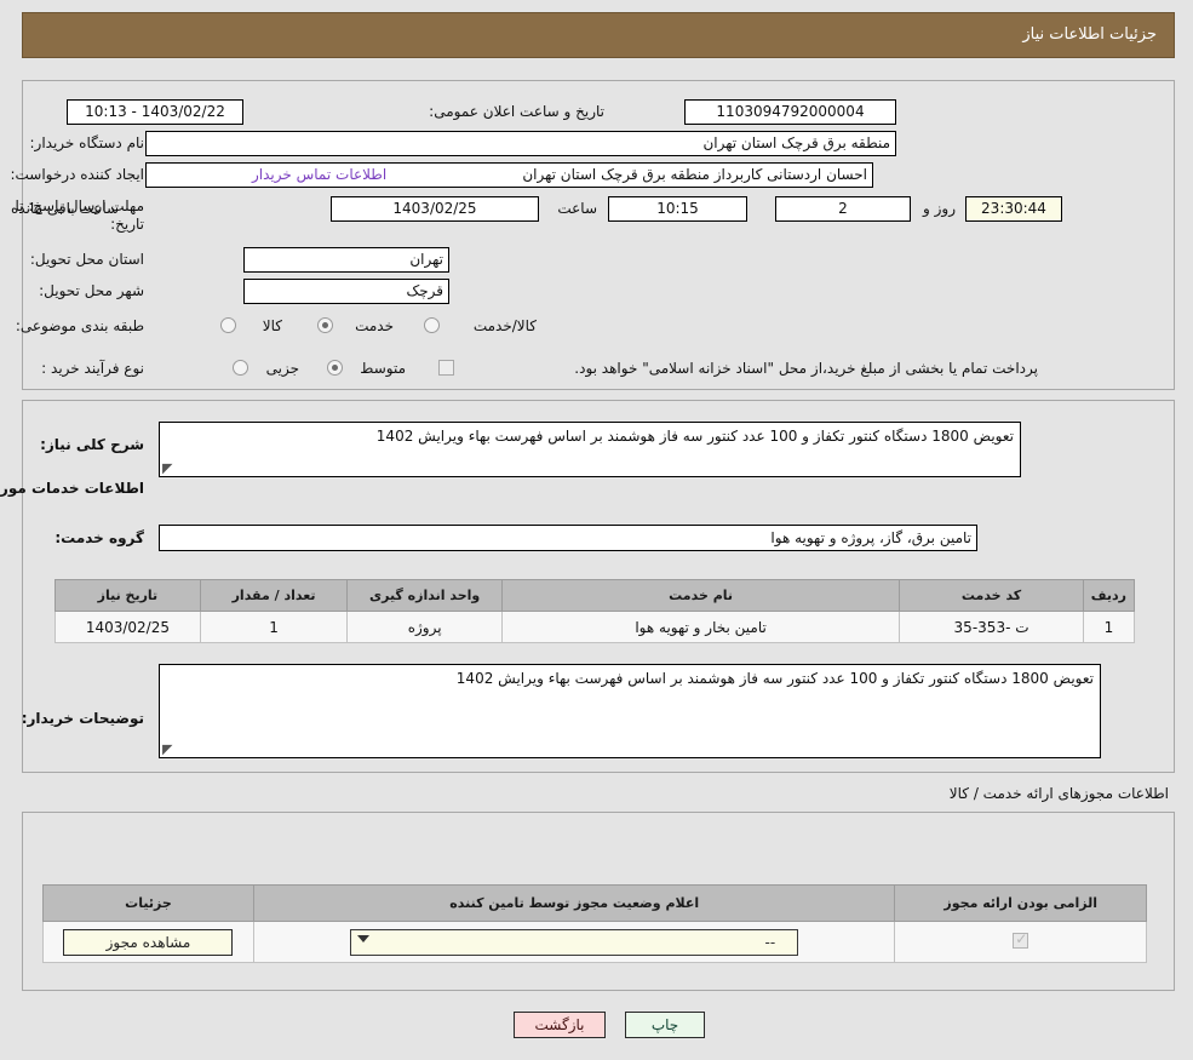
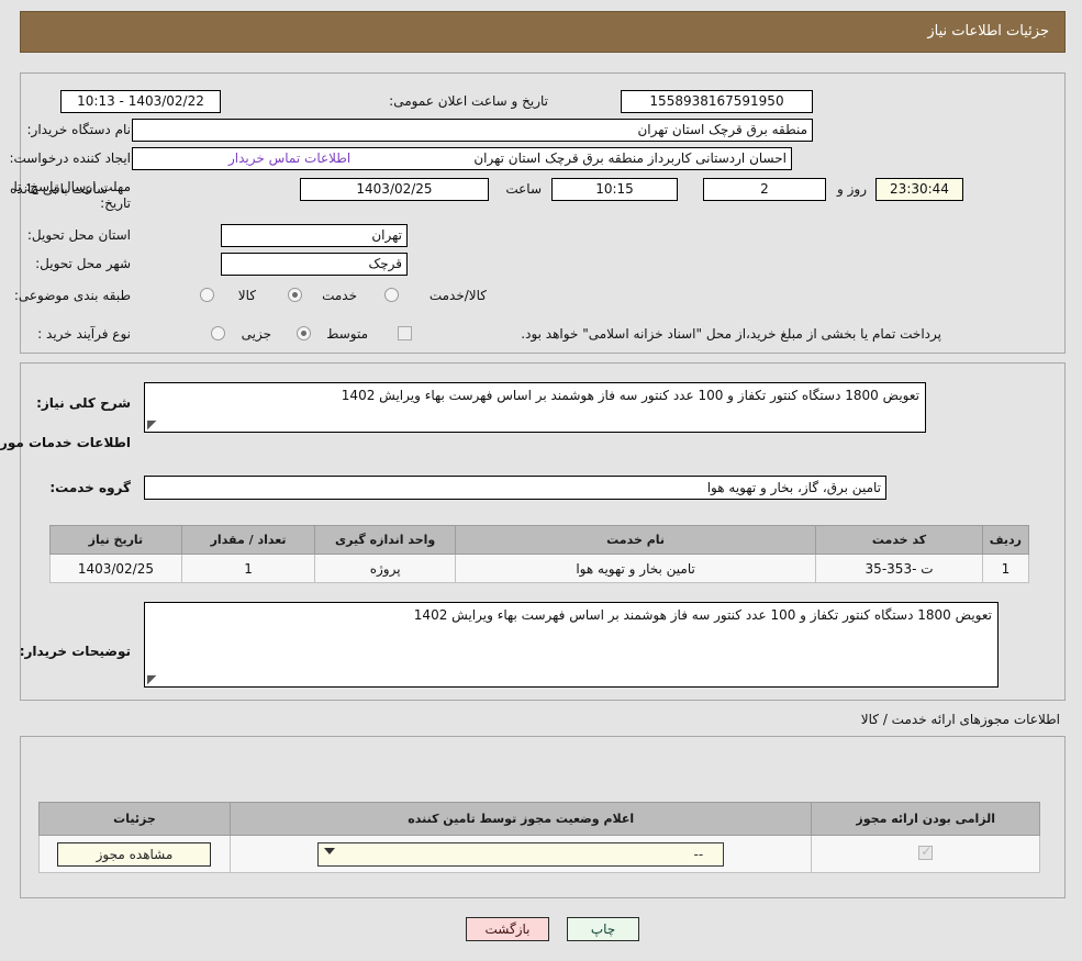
  جزئیات اطلاعات نیاز
- 1103094792000004
+ 1558938167591950
  تاریخ و ساعت اعلان عمومی:
  1403/02/22 - 10:13
  نام دستگاه خریدار:
  منطقه برق قرچک استان تهران
  ایجاد کننده درخواست:
  احسان اردستانی کاربرداز منطقه برق قرچک استان تهران
  اطلاعات تماس خریدار
  مهلت ارسال پاسخ: تا تاریخ:
  1403/02/25
  ساعت
  10:15
  2
  روز و
  23:30:44
  ساعت باقی مانده
  استان محل تحویل:
  تهران
  شهر محل تحویل:
  قرچک
  طبقه بندی موضوعی:
  کالا
  خدمت
  کالا/خدمت
  نوع فرآیند خرید :
  جزیی
  متوسط
  پرداخت تمام یا بخشی از مبلغ خرید،از محل "اسناد خزانه اسلامی" خواهد بود.
  شرح کلی نیاز:
  تعویض 1800 دستگاه کنتور تکفاز و 100 عدد کنتور سه فاز هوشمند بر اساس فهرست بهاء ویرایش 1402
  اطلاعات خدمات مور
  گروه خدمت:
- تامین برق، گاز، پروژه و تهویه هوا
+ تامین برق، گاز، بخار و تهویه هوا
  ردیف	کد خدمت	نام خدمت	واحد اندازه گیری	تعداد / مقدار	تاریخ نیاز
  1	ت -353-35	تامین بخار و تهویه هوا	پروژه	1	1403/02/25
  توضیحات خریدار:
  تعویض 1800 دستگاه کنتور تکفاز و 100 عدد کنتور سه فاز هوشمند بر اساس فهرست بهاء ویرایش 1402
  اطلاعات مجوزهای ارائه خدمت / کالا
  الزامی بودن ارائه مجوز	اعلام وضعیت مجوز توسط تامین کننده	جزئیات
  	--	مشاهده مجوز
  چاپ
  بازگشت
